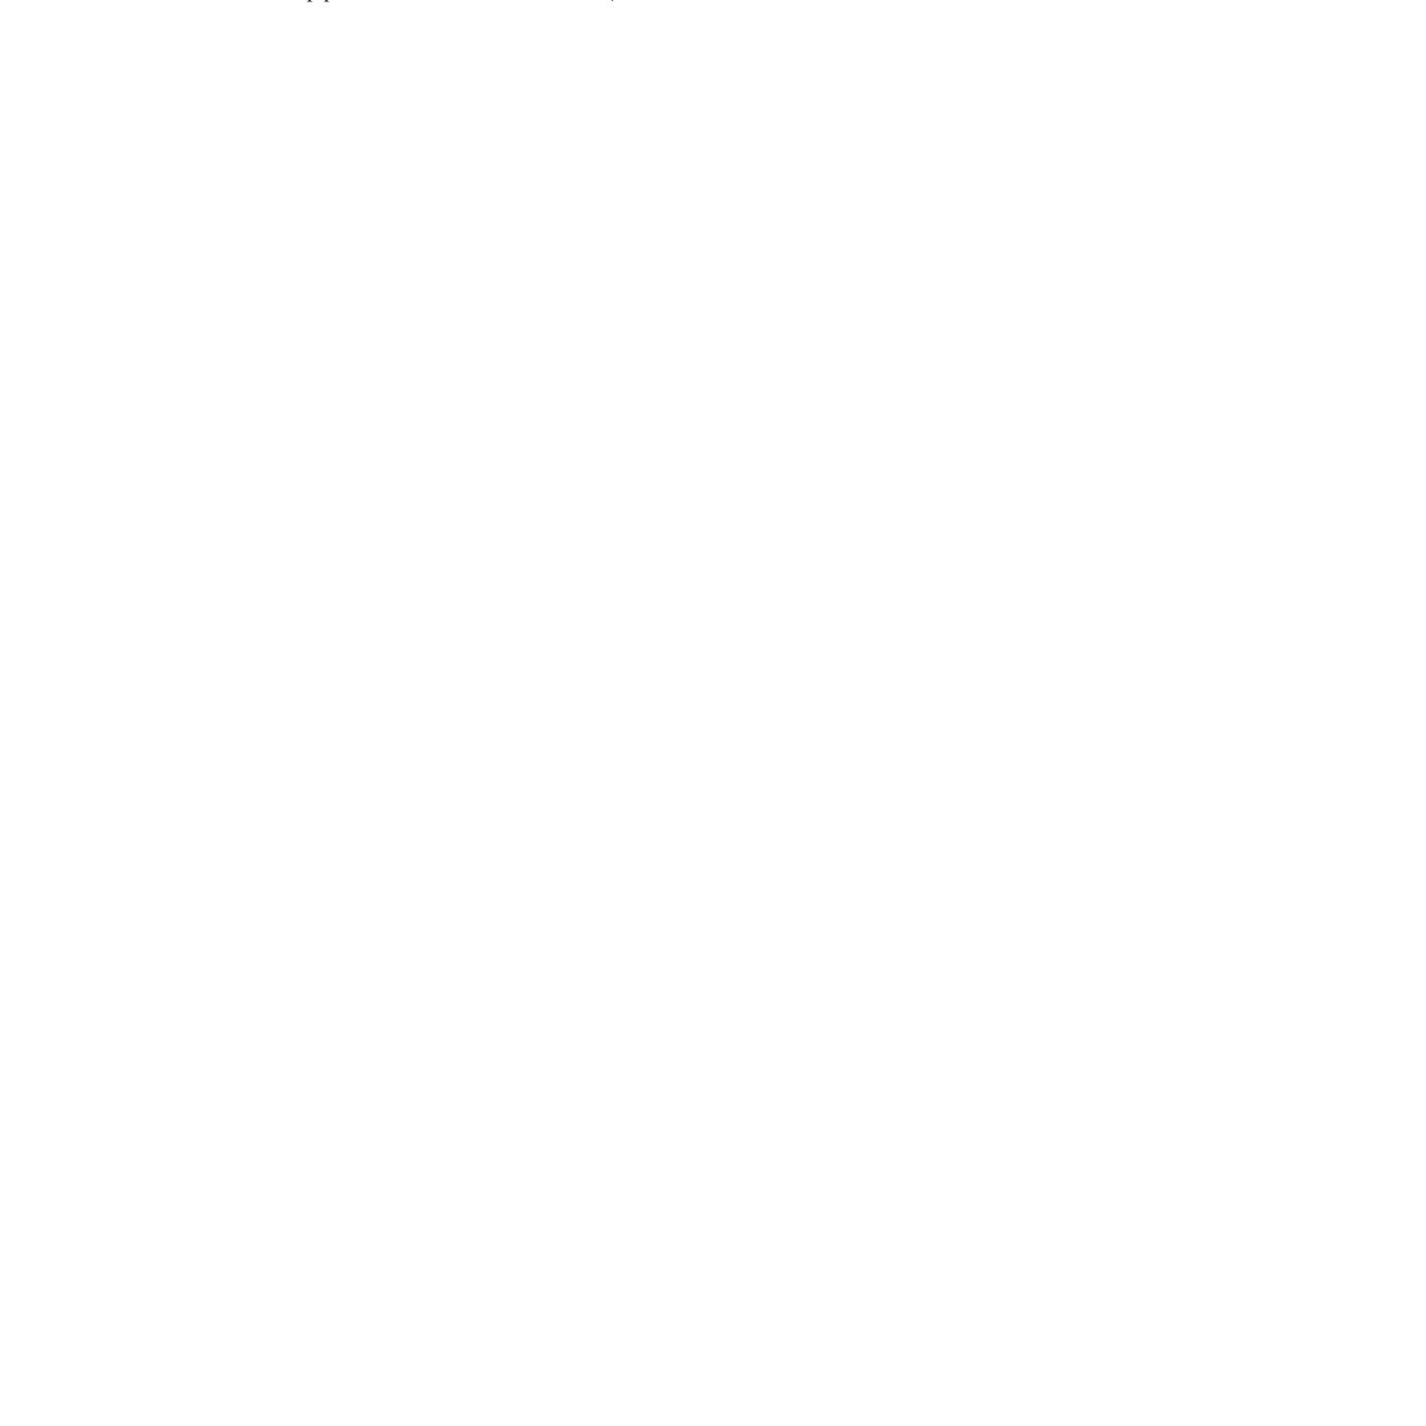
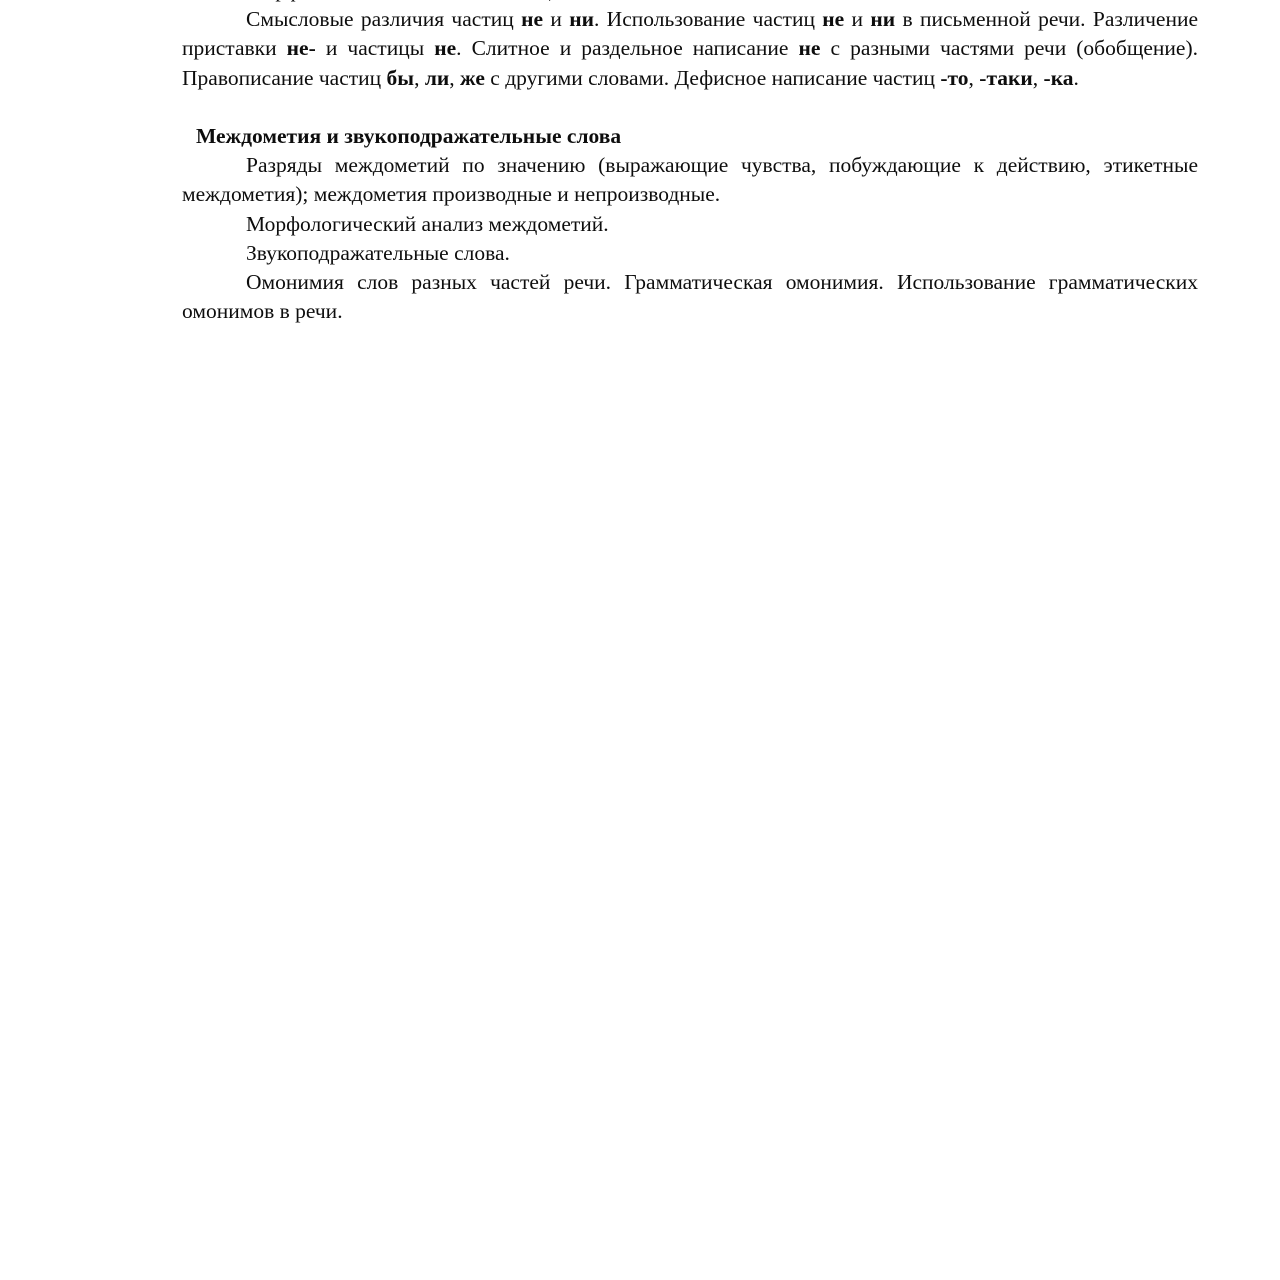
+ Смысловые различия частиц не и ни. Использование частиц не и ни в письменной речи. Различение приставки не- и частицы не. Слитное и раздельное написание не с разными частями речи (обобщение). Правописание частиц бы, ли, же с другими словами. Дефисное написание частиц -то, -таки, -ка.
+ Междометия и звукоподражательные слова
+ Разряды междометий по значению (выражающие чувства, побуждающие к действию, этикетные междометия); междометия производные и непроизводные.
+ Морфологический анализ междометий.
+ Звукоподражательные слова.
+ Омонимия слов разных частей речи. Грамматическая омонимия. Использование грамматических омонимов в речи.
